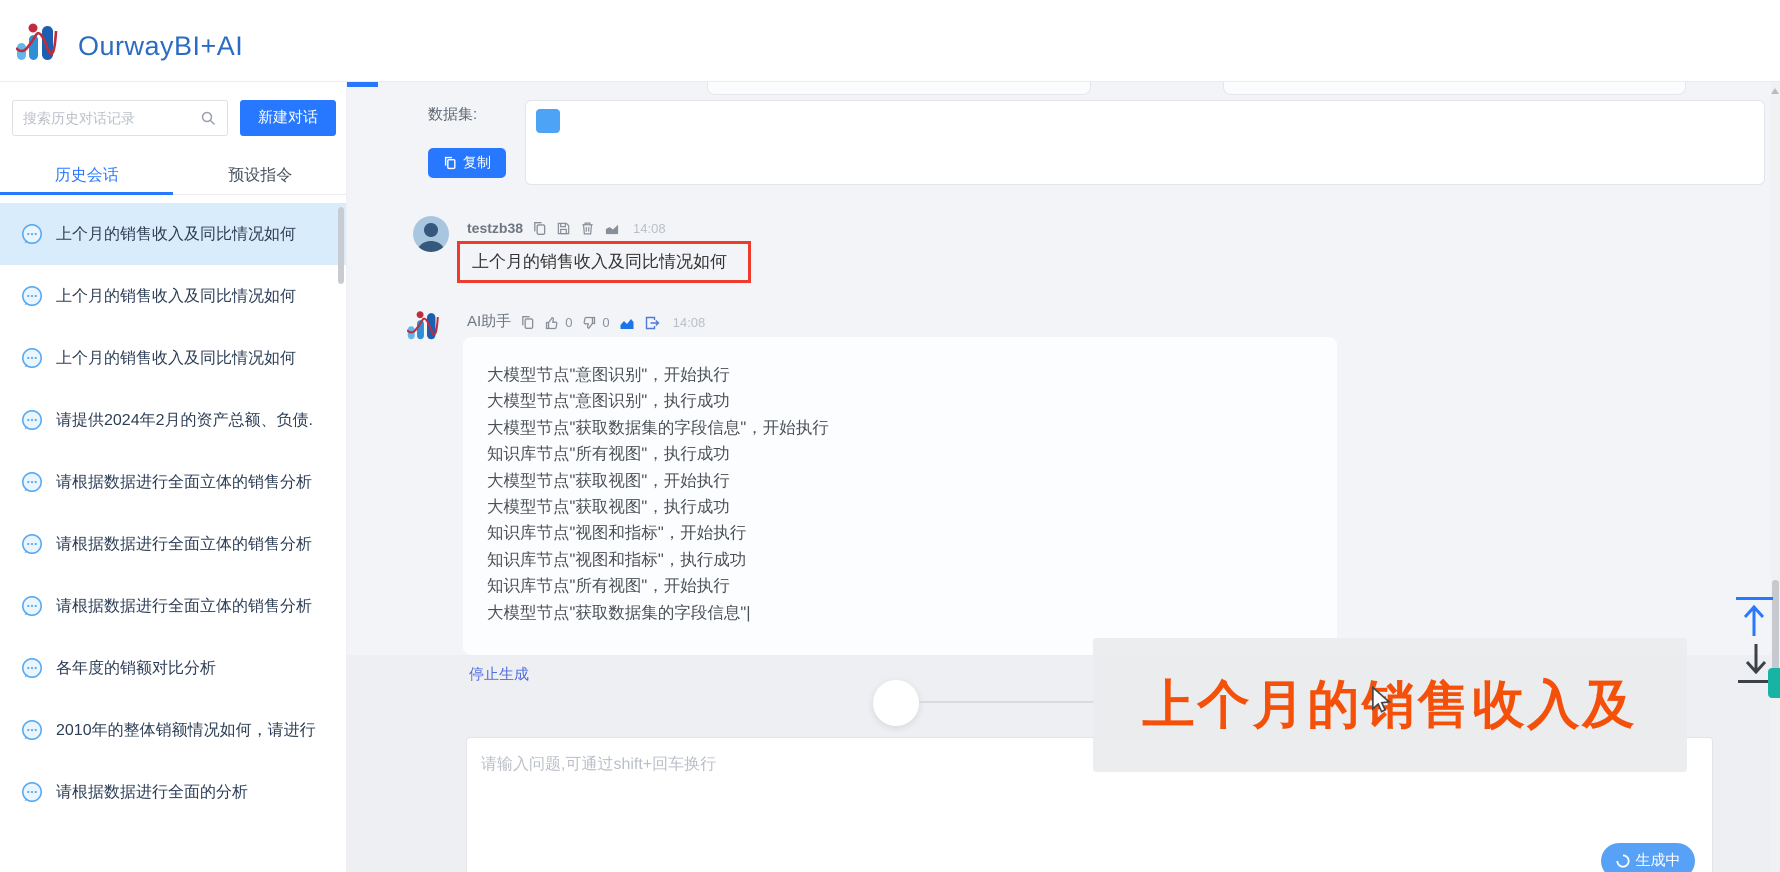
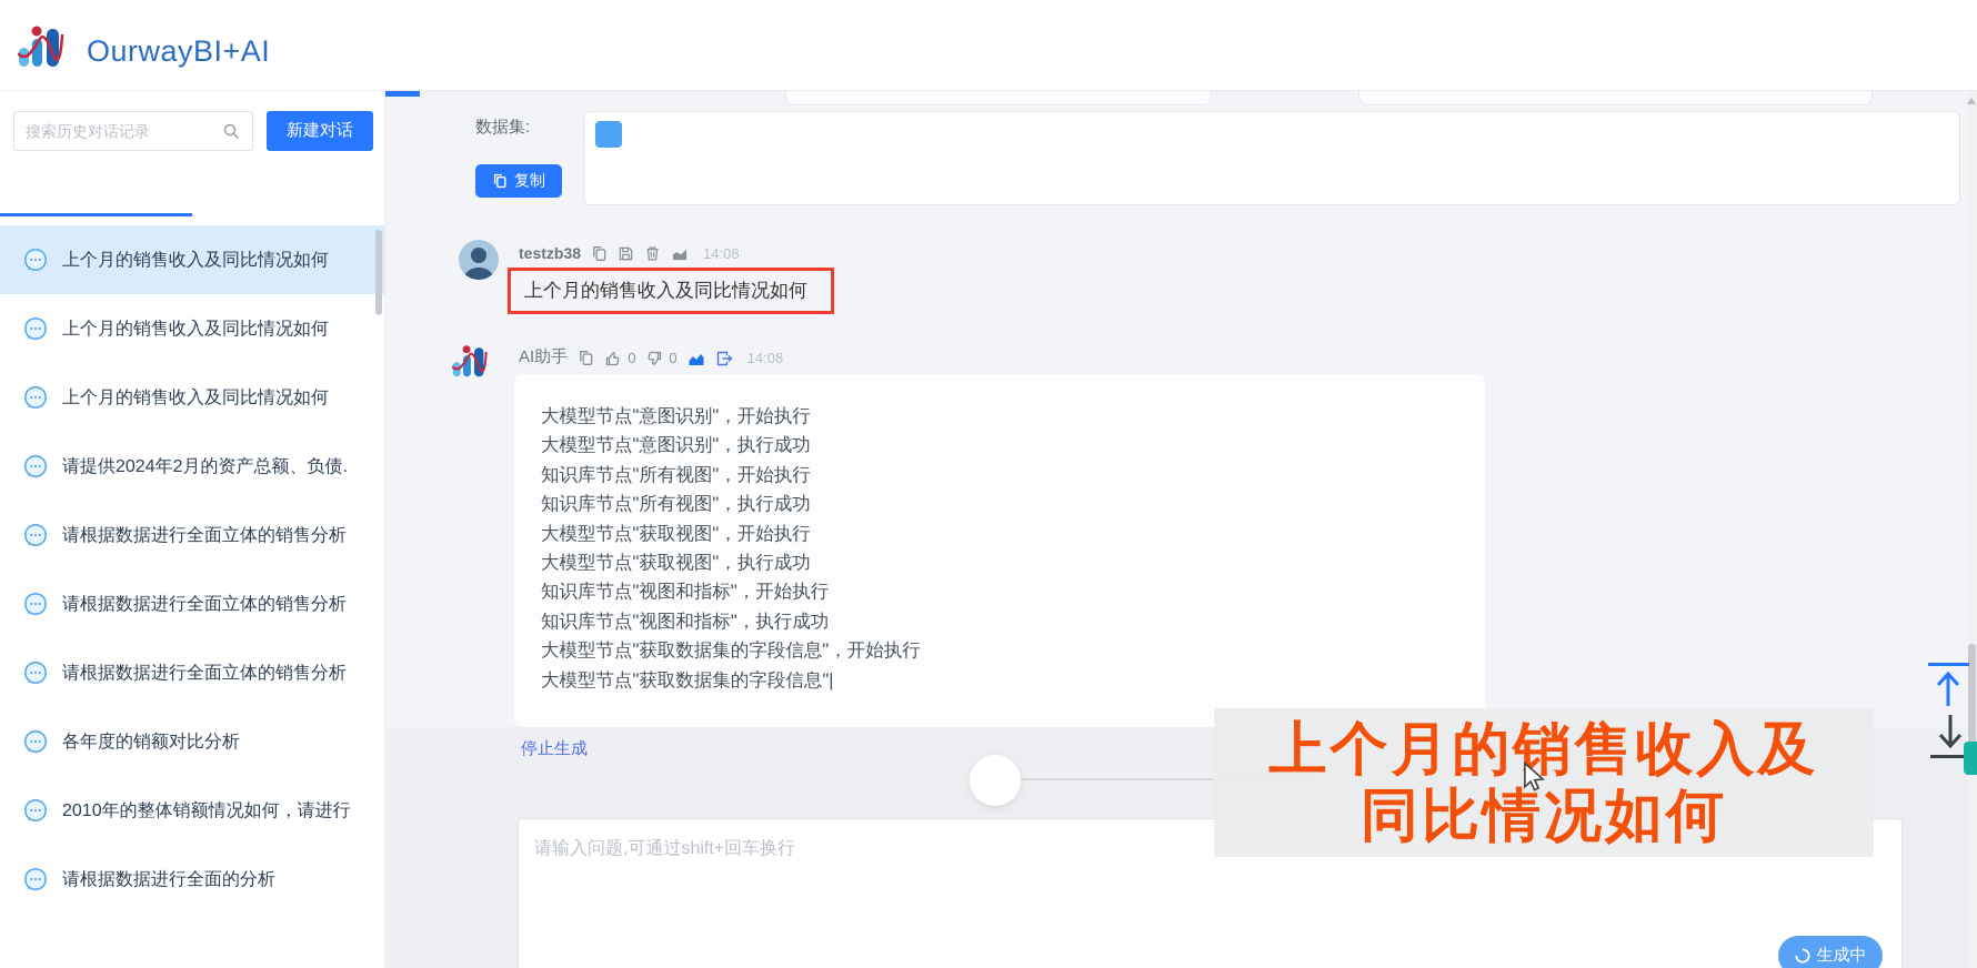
  OurwayBI+AI
  搜索历史对话记录
  新建对话
- 历史会话
- 预设指令
  上个月的销售收入及同比情况如何
  上个月的销售收入及同比情况如何
  上个月的销售收入及同比情况如何
  请提供2024年2月的资产总额、负债.
  请根据数据进行全面立体的销售分析
  请根据数据进行全面立体的销售分析
  请根据数据进行全面立体的销售分析
  各年度的销额对比分析
  2010年的整体销额情况如何，请进行
  请根据数据进行全面的分析
  数据集:
  复制
  testzb38
  14:08
  上个月的销售收入及同比情况如何
  AI助手
  0
  0
  14:08
  大模型节点"意图识别"，开始执行
  大模型节点"意图识别"，执行成功
- 大模型节点"获取数据集的字段信息"，开始执行
+ 知识库节点"所有视图"，开始执行
  知识库节点"所有视图"，执行成功
  大模型节点"获取视图"，开始执行
  大模型节点"获取视图"，执行成功
  知识库节点"视图和指标"，开始执行
  知识库节点"视图和指标"，执行成功
- 知识库节点"所有视图"，开始执行
+ 大模型节点"获取数据集的字段信息"，开始执行
  大模型节点"获取数据集的字段信息"|
  停止生成
  请输入问题,可通过shift+回车换行
  生成中
  上个月的销售收入及
+ 同比情况如何
